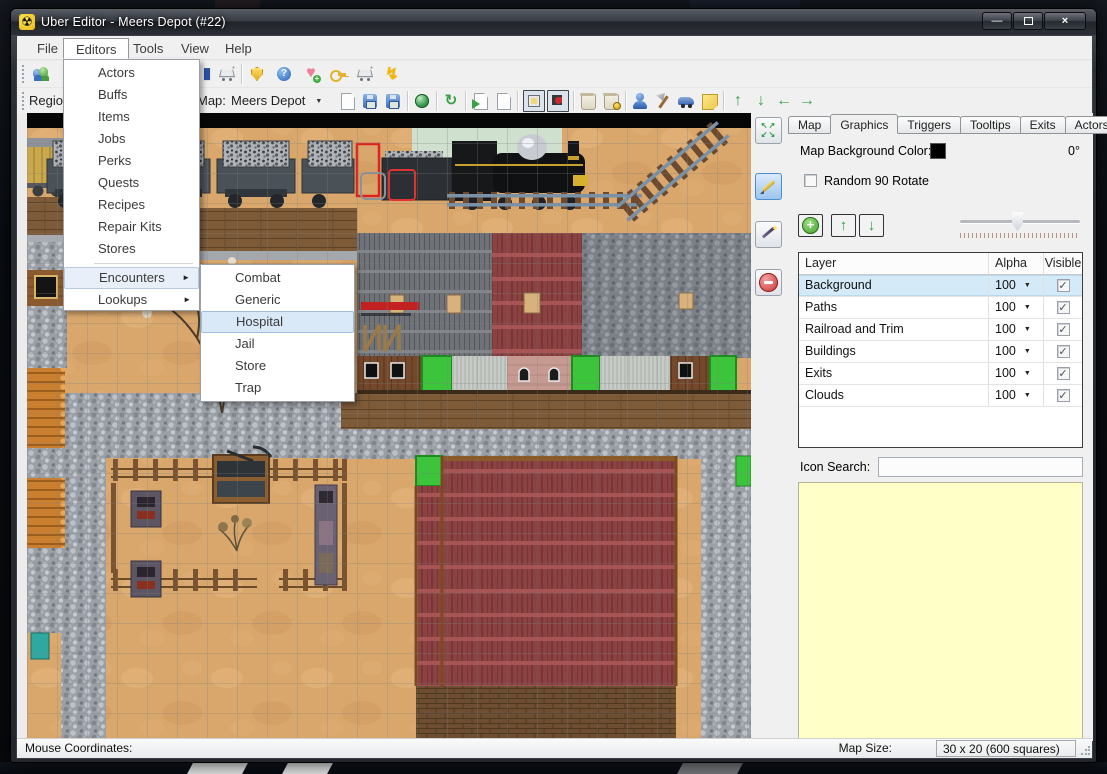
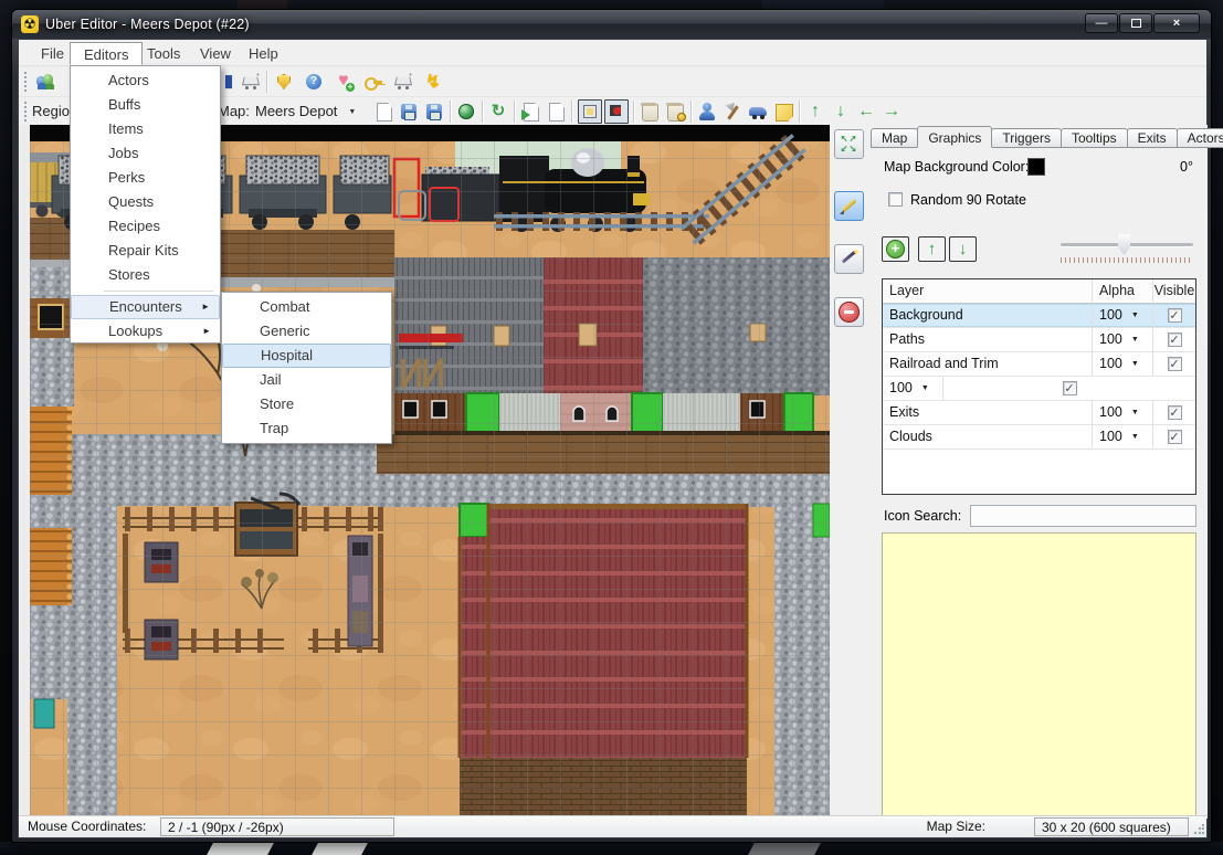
  ☢
  Uber Editor - Meers Depot (#22)
  —
  ×
  File
  Editors
  Tools
  View
  Help
  ▮
  ?
  ♥
  +
  ↯
  Regio
  Map:
  Meers Depot
  ↻
  ↑
  ↓
  ←
  →
  ↖↗
  ↙↘
  Map
  Graphics
  Triggers
  Tooltips
  Exits
  Actors
  Map Background Color
  0°
  Random 90 Rotate
  +
  ↑
  ↓
  Layer
  Alpha
  Visible
  Background
  100
  ✓
  Paths
  100
  ✓
  Railroad and Trim
  100
  ✓
- Buildings
  100
  ✓
  Exits
  100
  ✓
  Clouds
  100
  ✓
  Icon Search:
  Mouse Coordinates:
+ 2 / -1 (90px / -26px)
  Map Size:
  30 x 20 (600 squares)
  Actors
  Buffs
  Items
  Jobs
  Perks
  Quests
  Recipes
  Repair Kits
  Stores
  Encounters
  ►
  Lookups
  ►
  Combat
  Generic
  Hospital
  Jail
  Store
  Trap
